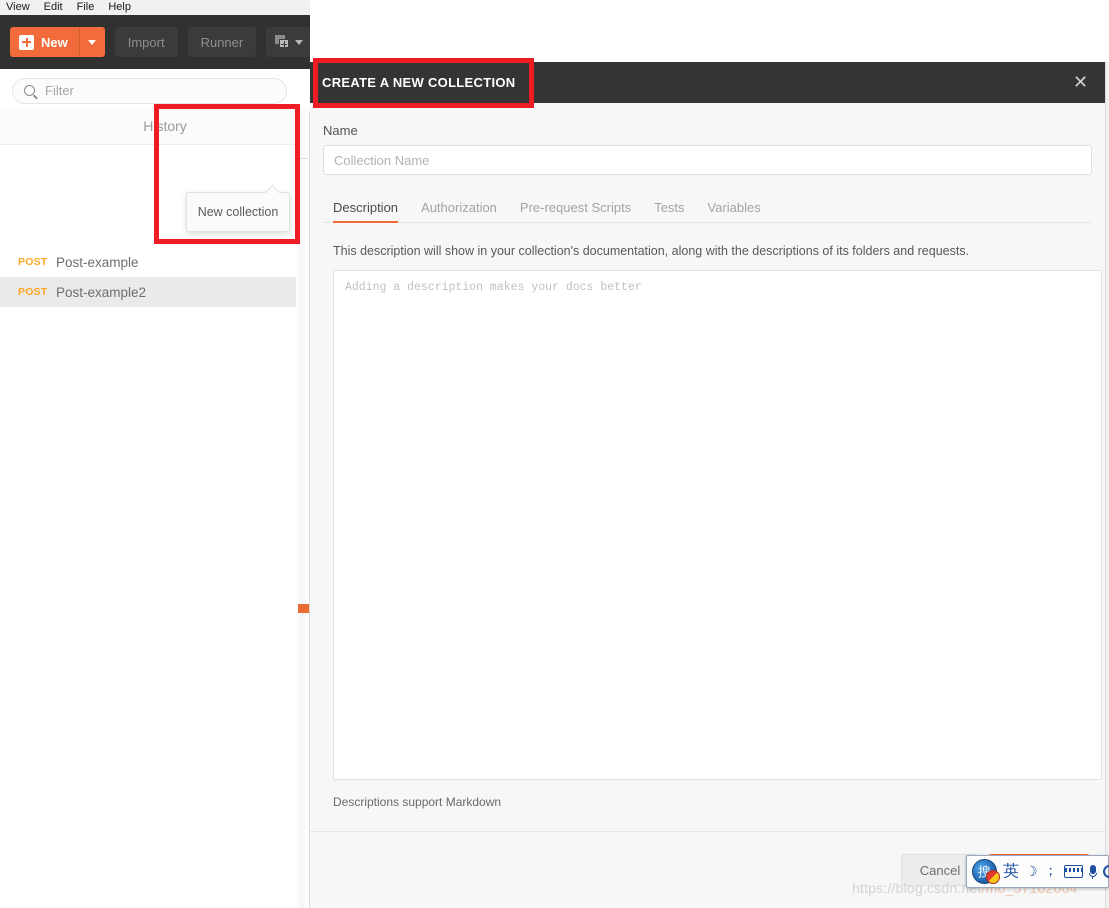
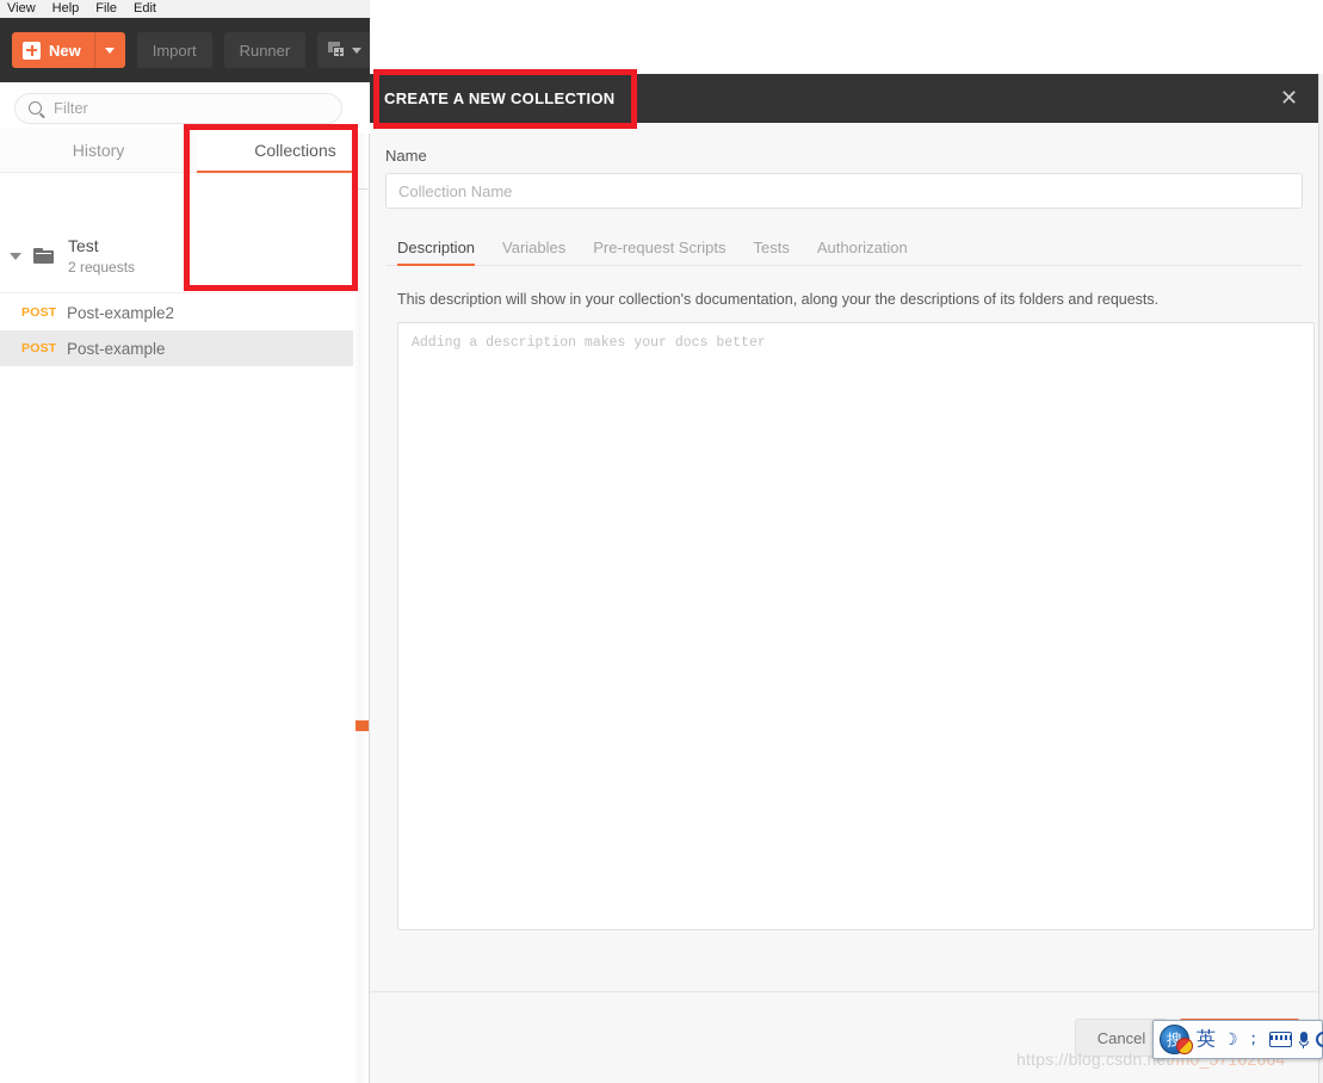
  View
- Edit
+ Help
  File
- Help
+ Edit
  New
  Import
  Runner
  Filter
  History
+ Collections
+ Test
+ 2 requests
  POST
- Post-example
+ Post-example2
  POST
- Post-example2
+ Post-example
- New collection
  CREATE A NEW COLLECTION
  ✕
  Name
  Collection Name
  Description
- Authorization
+ Variables
  Pre-request Scripts
  Tests
- Variables
+ Authorization
- This description will show in your collection's documentation, along with the descriptions of its folders and requests.
+ This description will show in your collection's documentation, along your the descriptions of its folders and requests.
  Adding a description makes your docs better
- Descriptions support Markdown
  Cancel
  搜
  英
  ☽
  ；
  https://blog.csdn.net/m0_57162664
